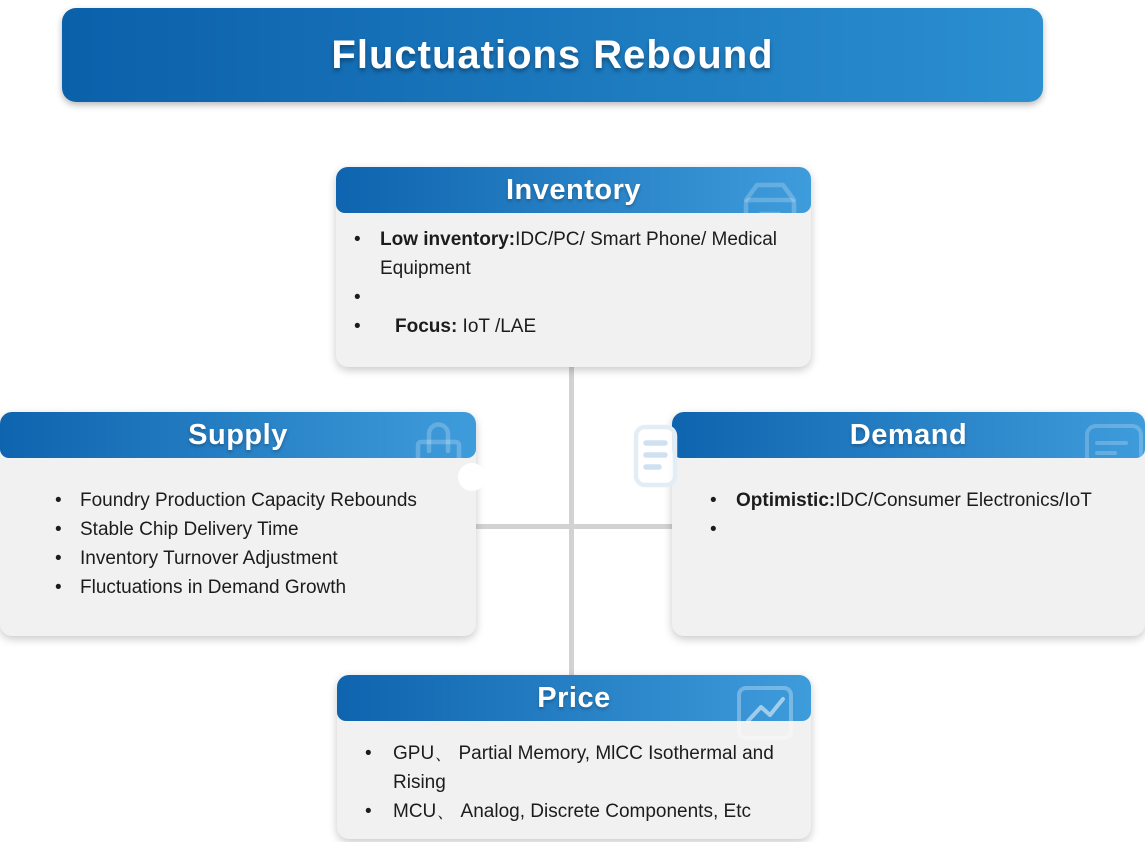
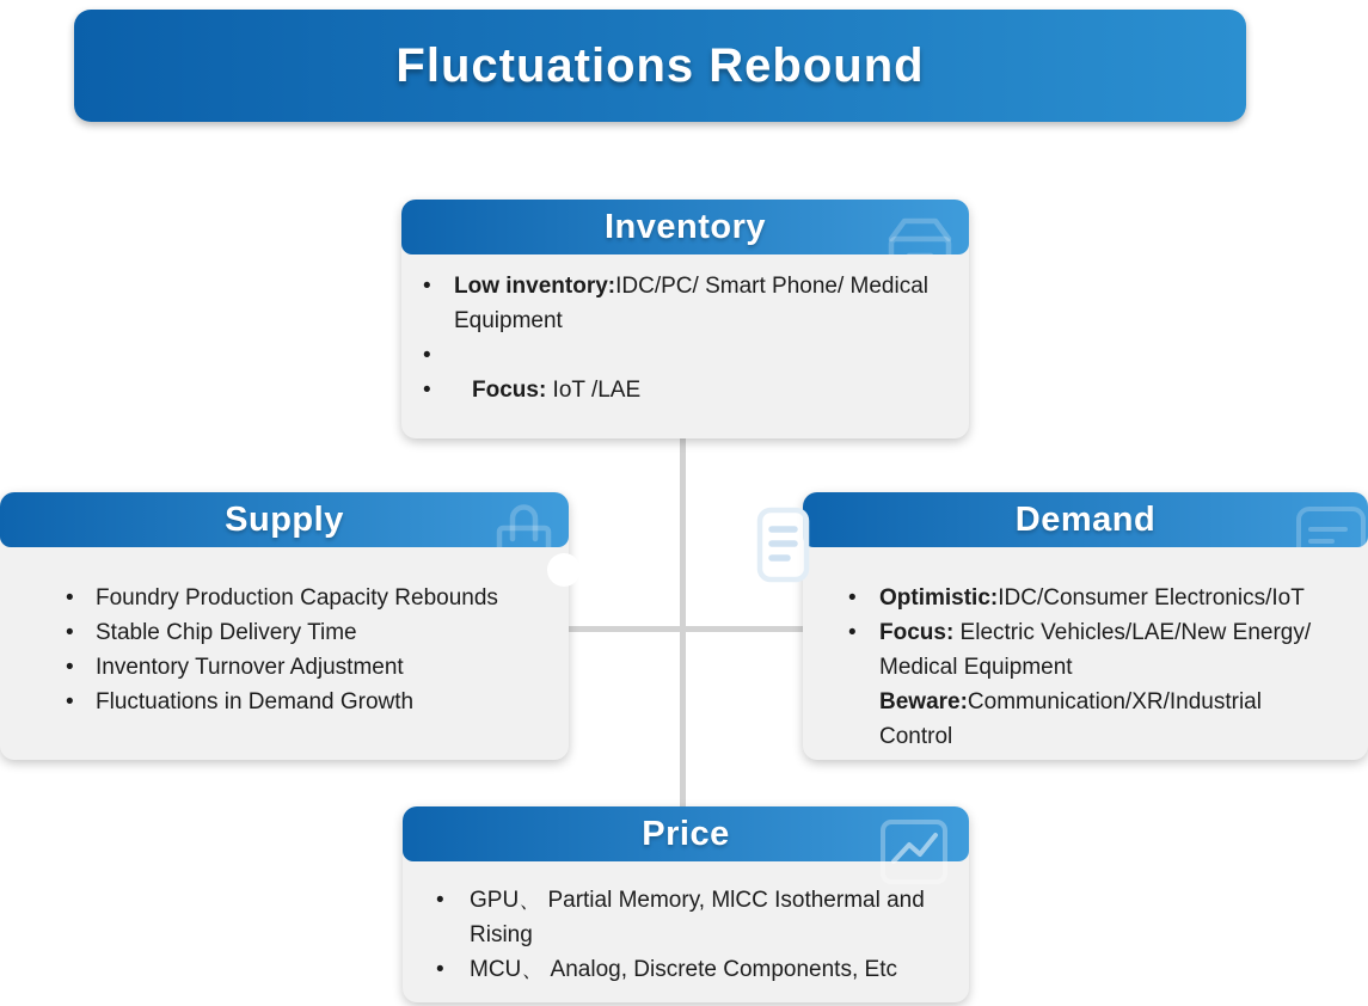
  Fluctuations Rebound
  •
  Low inventory:IDC/PC/ Smart Phone/ Medical
  Equipment
  •
  •
  Focus: IoT /LAE
  Inventory
  •
  Foundry Production Capacity Rebounds
  •
  Stable Chip Delivery Time
  •
  Inventory Turnover Adjustment
  •
  Fluctuations in Demand Growth
  Supply
  •
  Optimistic:IDC/Consumer Electronics/IoT
  •
+ Focus: Electric Vehicles/LAE/New Energy/
+ Medical Equipment
+ Beware:Communication/XR/Industrial
+ Control
  Demand
  •
  GPU、 Partial Memory, MlCC Isothermal and
  Rising
  •
  MCU、 Analog, Discrete Components, Etc
  Price
